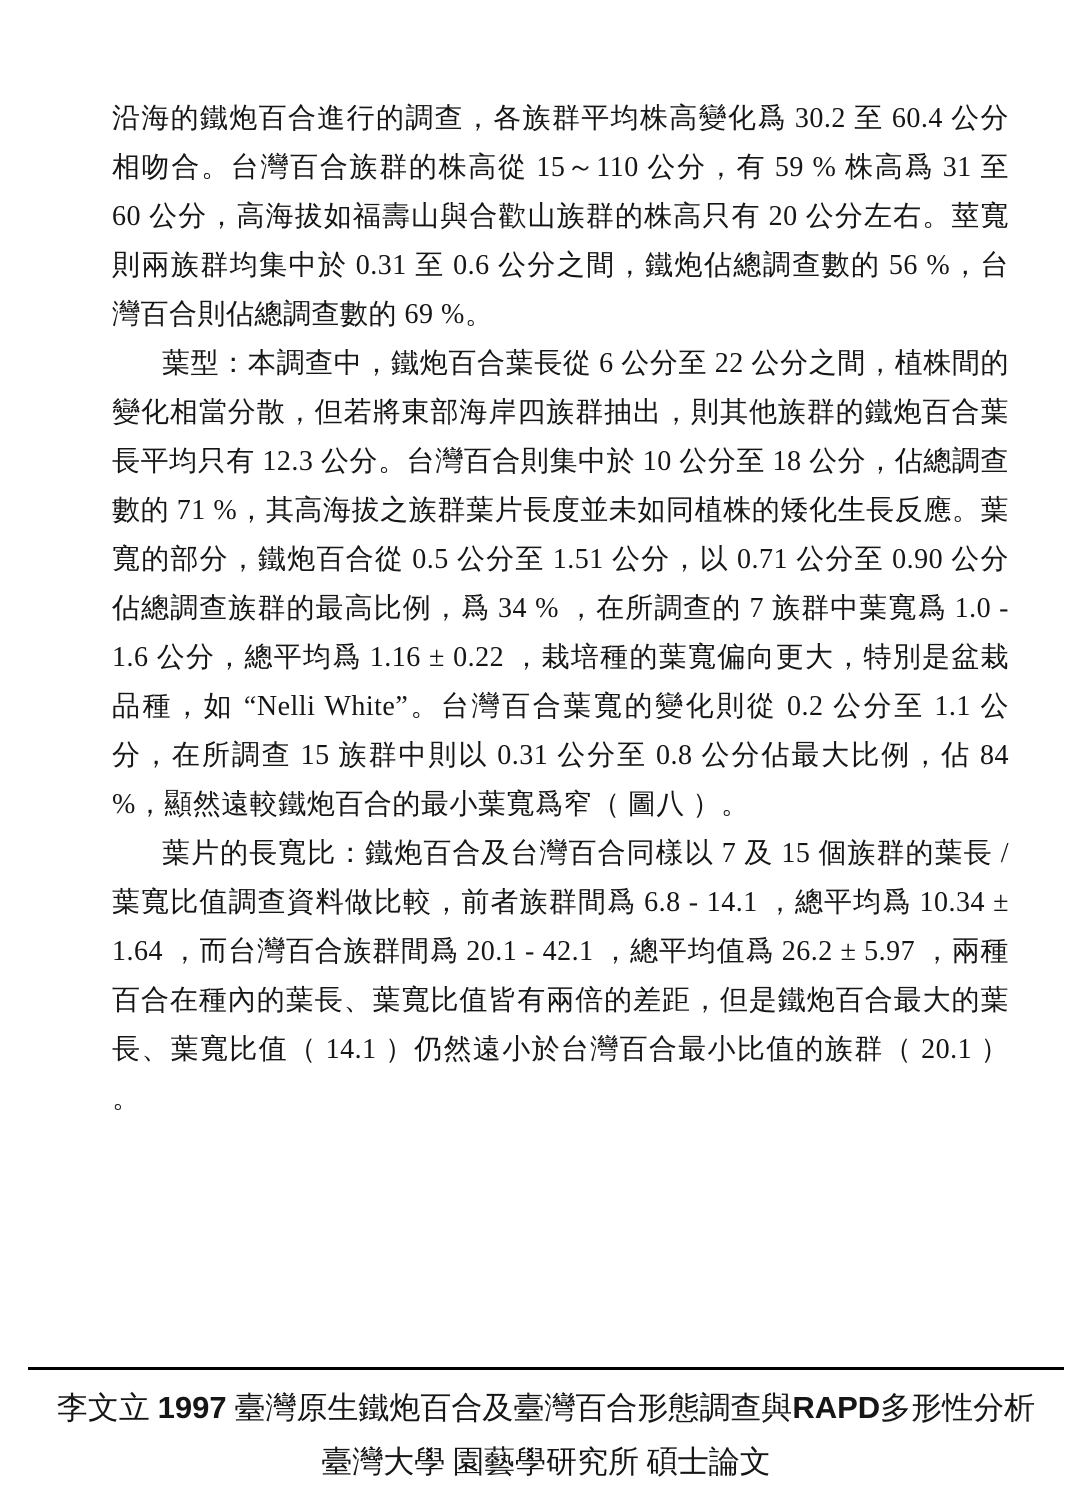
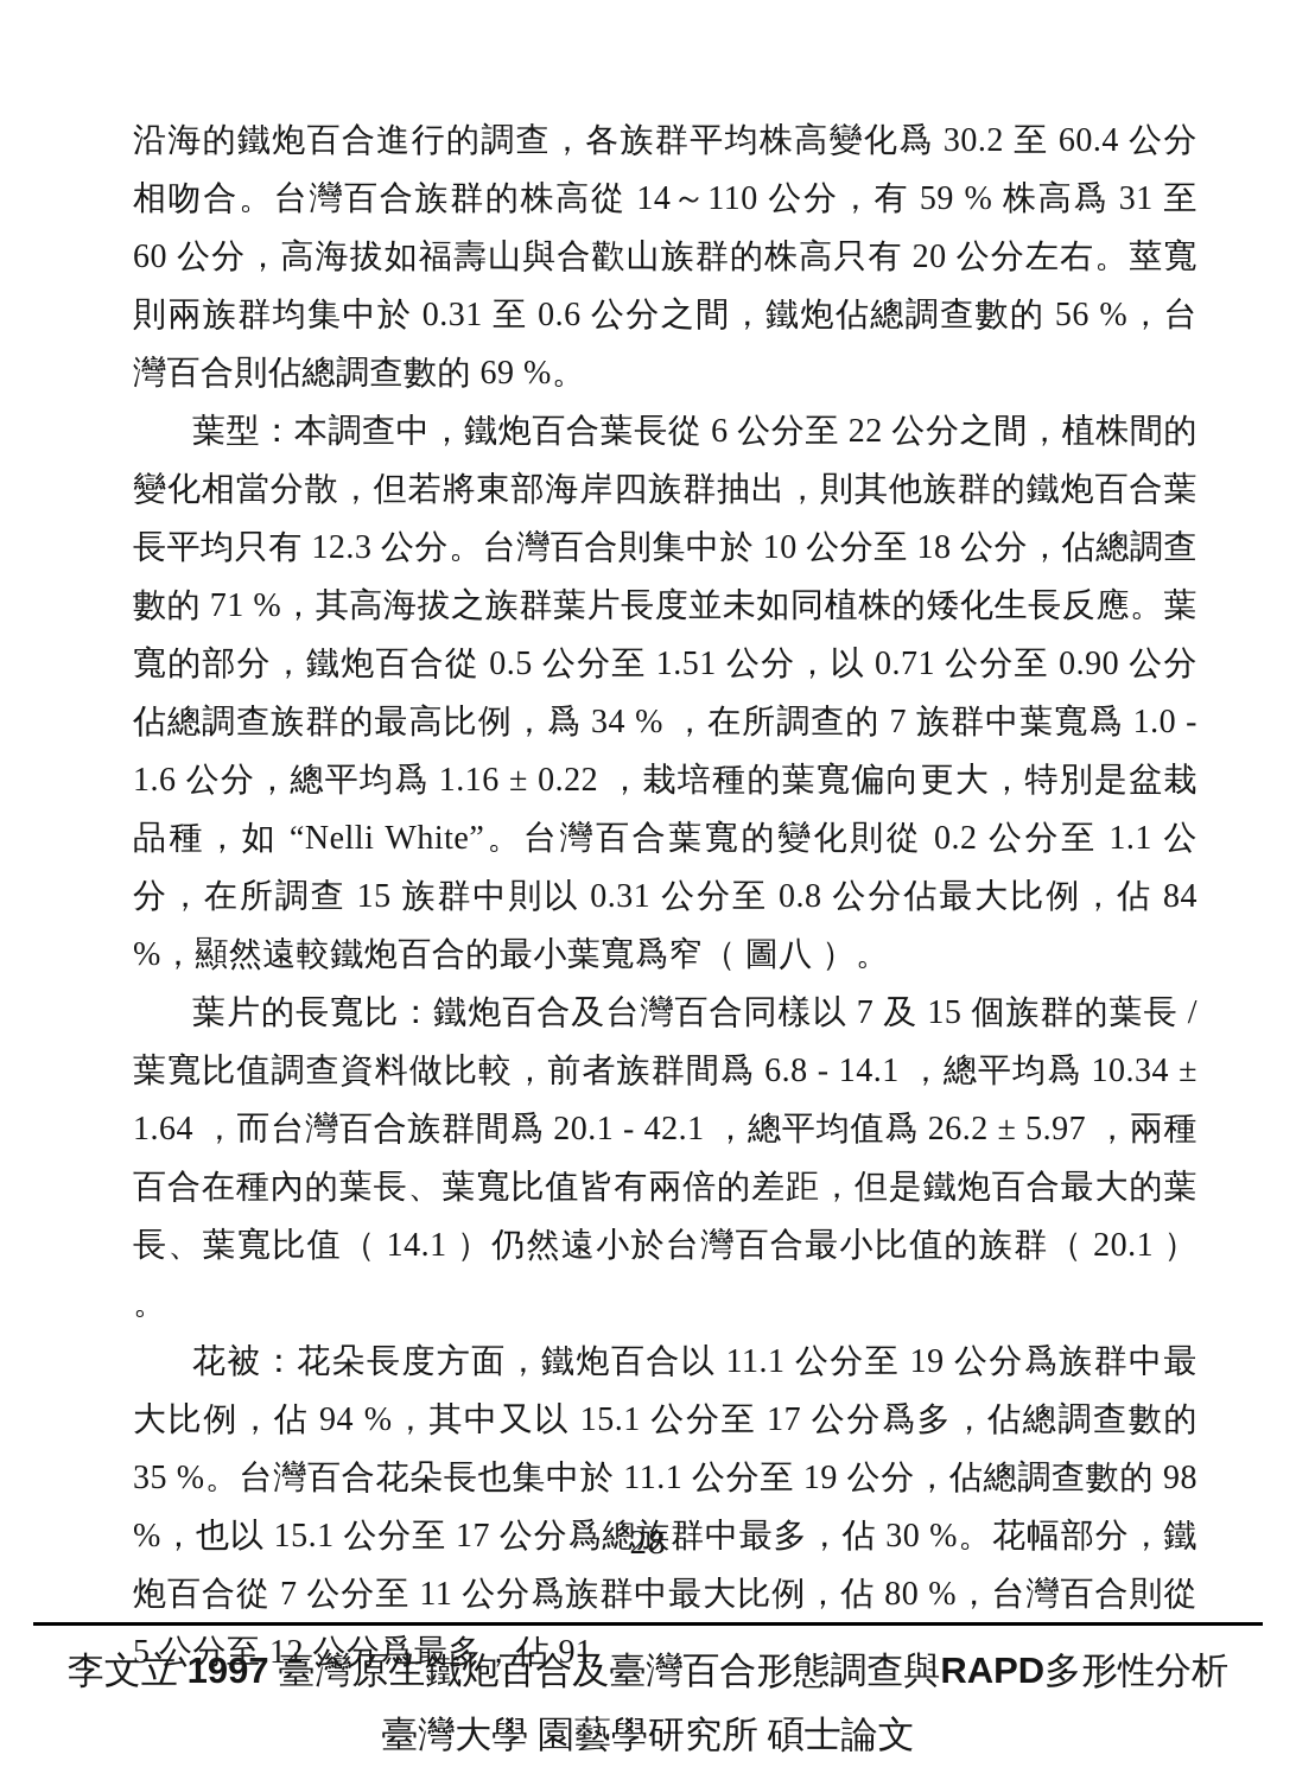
- 沿海的鐵炮百合進行的調查，各族群平均株高變化爲 30.2 至 60.4 公分相吻合。台灣百合族群的株高從 15～110 公分，有 59 % 株高爲 31 至 60 公分，高海拔如福壽山與合歡山族群的株高只有 20 公分左右。莖寬則兩族群均集中於 0.31 至 0.6 公分之間，鐵炮佔總調查數的 56 %，台灣百合則佔總調查數的 69 %。
+ 沿海的鐵炮百合進行的調查，各族群平均株高變化爲 30.2 至 60.4 公分相吻合。台灣百合族群的株高從 14～110 公分，有 59 % 株高爲 31 至 60 公分，高海拔如福壽山與合歡山族群的株高只有 20 公分左右。莖寬則兩族群均集中於 0.31 至 0.6 公分之間，鐵炮佔總調查數的 56 %，台灣百合則佔總調查數的 69 %。
  葉型：本調查中，鐵炮百合葉長從 6 公分至 22 公分之間，植株間的變化相當分散，但若將東部海岸四族群抽出，則其他族群的鐵炮百合葉長平均只有 12.3 公分。台灣百合則集中於 10 公分至 18 公分，佔總調查數的 71 %，其高海拔之族群葉片長度並未如同植株的矮化生長反應。葉寬的部分，鐵炮百合從 0.5 公分至 1.51 公分，以 0.71 公分至 0.90 公分佔總調查族群的最高比例，爲 34 % ，在所調查的 7 族群中葉寬爲 1.0 - 1.6 公分，總平均爲 1.16 ± 0.22 ，栽培種的葉寬偏向更大，特別是盆栽品種，如 “Nelli White”。台灣百合葉寬的變化則從 0.2 公分至 1.1 公分，在所調查 15 族群中則以 0.31 公分至 0.8 公分佔最大比例，佔 84 %，顯然遠較鐵炮百合的最小葉寬爲窄（ 圖八 ）。
  葉片的長寬比：鐵炮百合及台灣百合同樣以 7 及 15 個族群的葉長 / 葉寬比值調查資料做比較，前者族群間爲 6.8 - 14.1 ，總平均爲 10.34 ± 1.64 ，而台灣百合族群間爲 20.1 - 42.1 ，總平均值爲 26.2 ± 5.97 ，兩種百合在種內的葉長、葉寬比值皆有兩倍的差距，但是鐵炮百合最大的葉長、葉寬比值（ 14.1 ）仍然遠小於台灣百合最小比值的族群（ 20.1 ） 。
+ 花被：花朵長度方面，鐵炮百合以 11.1 公分至 19 公分爲族群中最大比例，佔 94 %，其中又以 15.1 公分至 17 公分爲多，佔總調查數的 35 %。台灣百合花朵長也集中於 11.1 公分至 19 公分，佔總調查數的 98 %，也以 15.1 公分至 17 公分爲總族群中最多，佔 30 %。花幅部分，鐵炮百合從 7 公分至 11 公分爲族群中最大比例，佔 80 %，台灣百合則從 5 公分至 12 公分爲最多，佔 91
+ 28
  李文立 1997 臺灣原生鐵炮百合及臺灣百合形態調查與RAPD多形性分析
  臺灣大學 園藝學研究所 碩士論文
